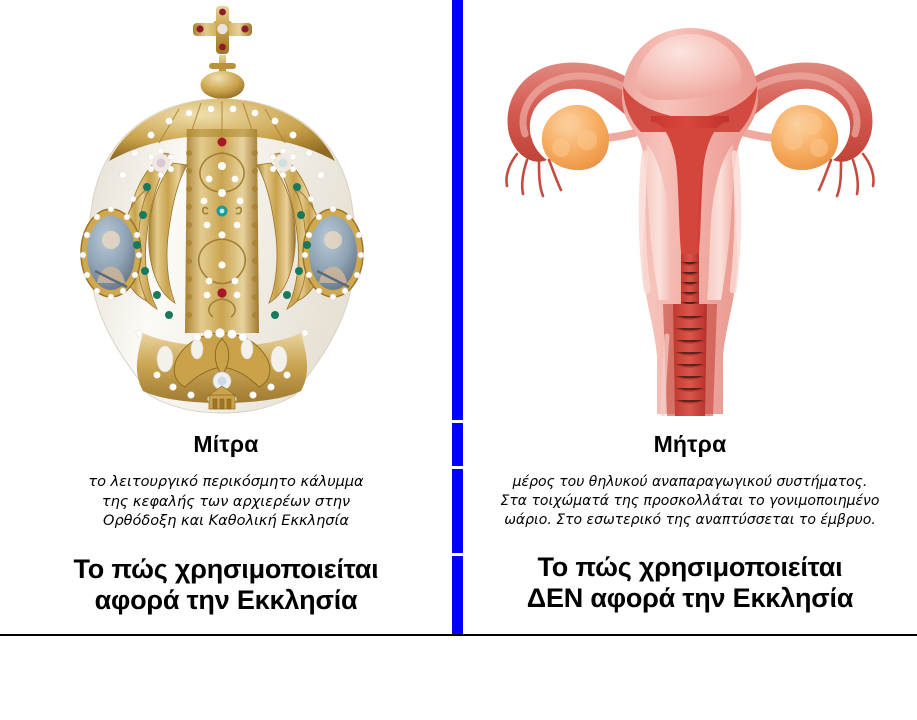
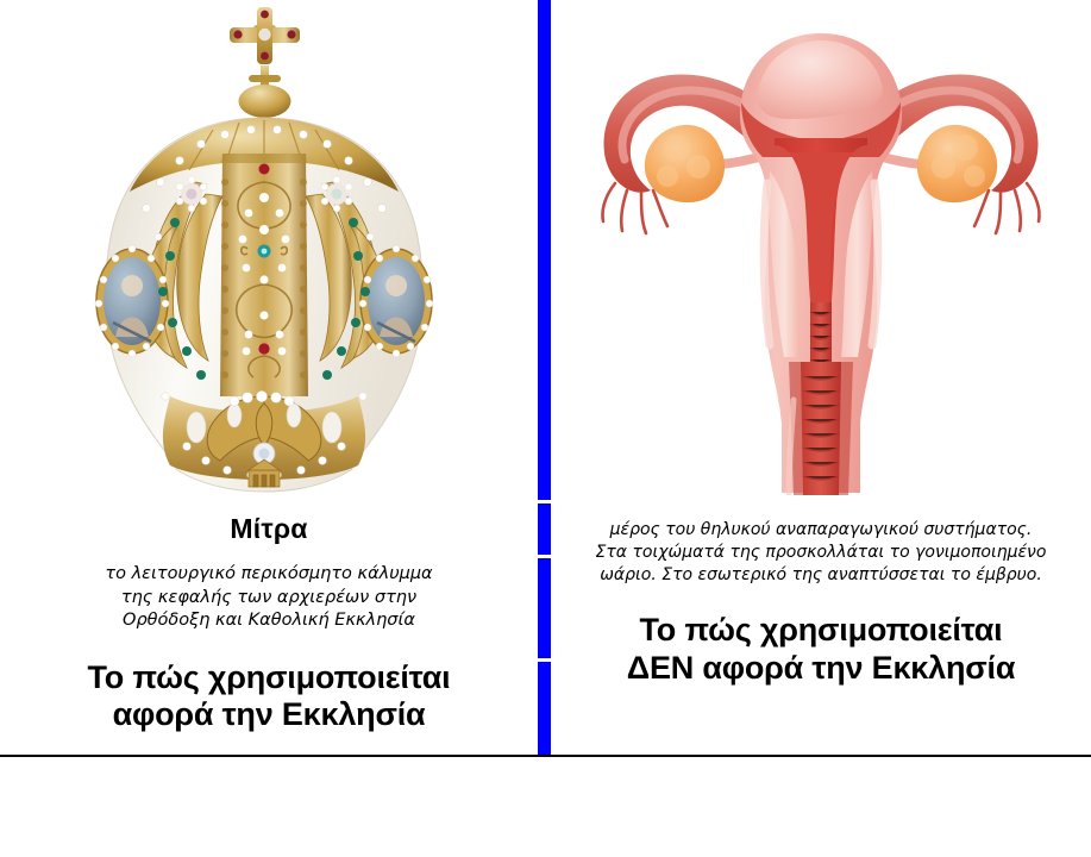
  Μίτρα
  το λειτουργικό περικόσμητο κάλυμμα
  της κεφαλής των αρχιερέων στην
  Ορθόδοξη και Καθολική Εκκλησία
  Το πώς χρησιμοποιείται
  αφορά την Εκκλησία
- Μήτρα
  μέρος του θηλυκού αναπαραγωγικού συστήματος.
  Στα τοιχώματά της προσκολλάται το γονιμοποιημένο
  ωάριο. Στο εσωτερικό της αναπτύσσεται το έμβρυο.
  Το πώς χρησιμοποιείται
  ΔΕΝ αφορά την Εκκλησία
